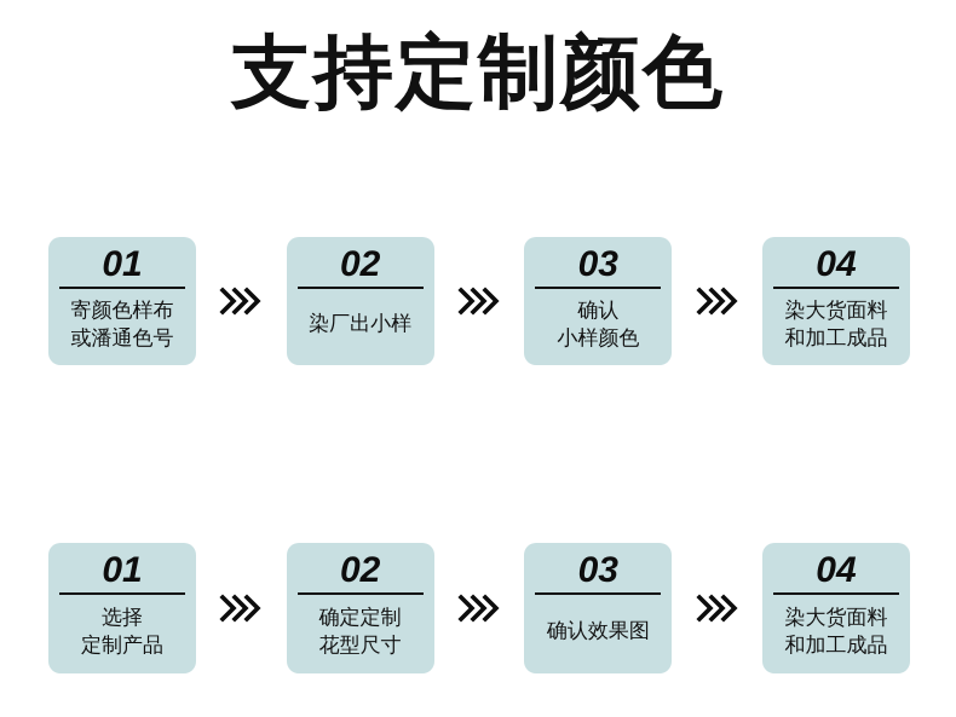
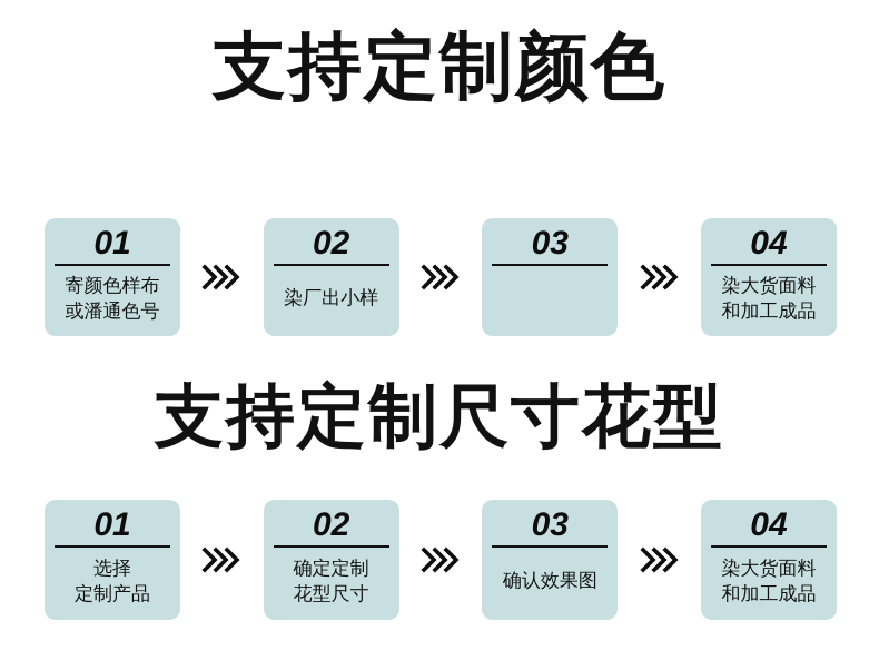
  支持定制颜色
  01
  寄颜色样布
  或潘通色号
  02
  染厂出小样
  03
- 确认
- 小样颜色
  04
  染大货面料
  和加工成品
+ 支持定制尺寸花型
  01
  选择
  定制产品
  02
  确定定制
  花型尺寸
  03
  确认效果图
  04
  染大货面料
  和加工成品
